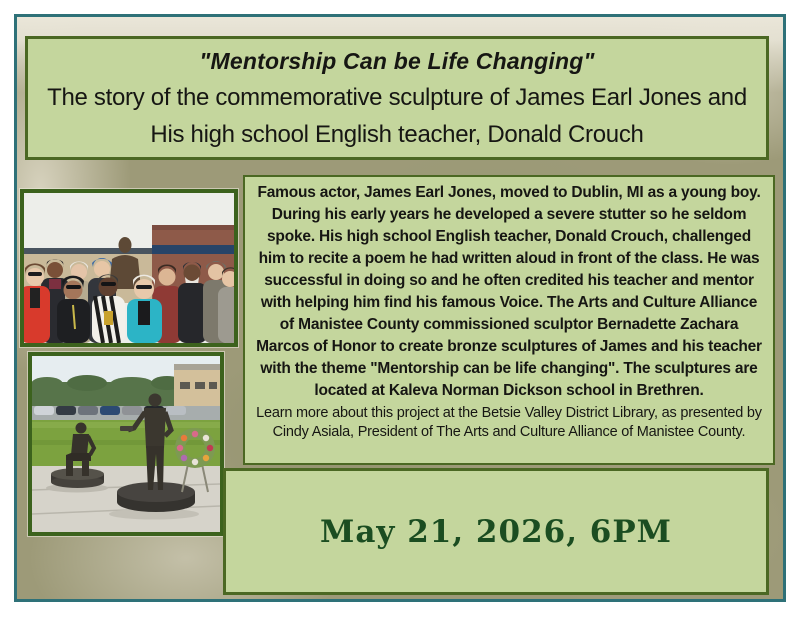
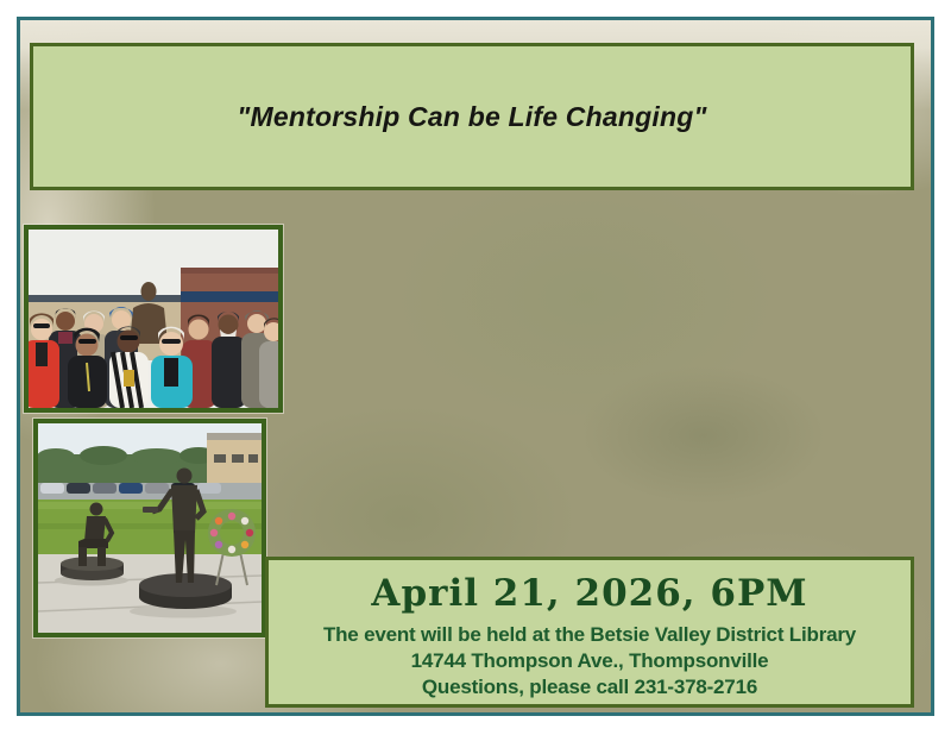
  "Mentorship Can be Life Changing"
- The story of the commemorative sculpture of James Earl Jones and
- His high school English teacher, Donald Crouch
- Famous actor, James Earl Jones, moved to Dublin, MI as a young boy. During his early years he developed a severe stutter so he seldom spoke. His high school English teacher, Donald Crouch, challenged him to recite a poem he had written aloud in front of the class. He was successful in doing so and he often credited his teacher and mentor with helping him find his famous Voice. The Arts and Culture Alliance of Manistee County commissioned sculptor Bernadette Zachara Marcos of Honor to create bronze sculptures of James and his teacher with the theme "Mentorship can be life changing". The sculptures are located at Kaleva Norman Dickson school in Brethren.
- Learn more about this project at the Betsie Valley District Library, as presented by Cindy Asiala, President of The Arts and Culture Alliance of Manistee County.
- May 21, 2026, 6PM
+ April 21, 2026, 6PM
+ The event will be held at the Betsie Valley District Library
+ 14744 Thompson Ave., Thompsonville
+ Questions, please call 231-378-2716
